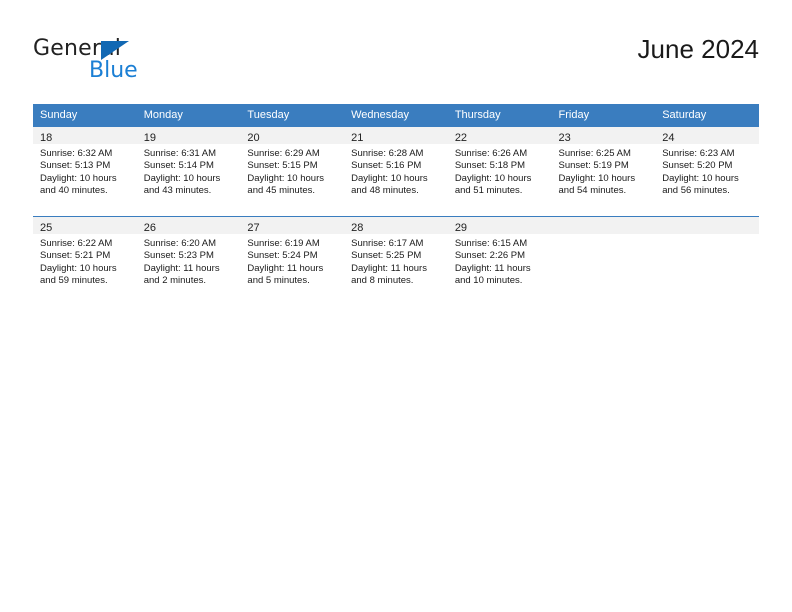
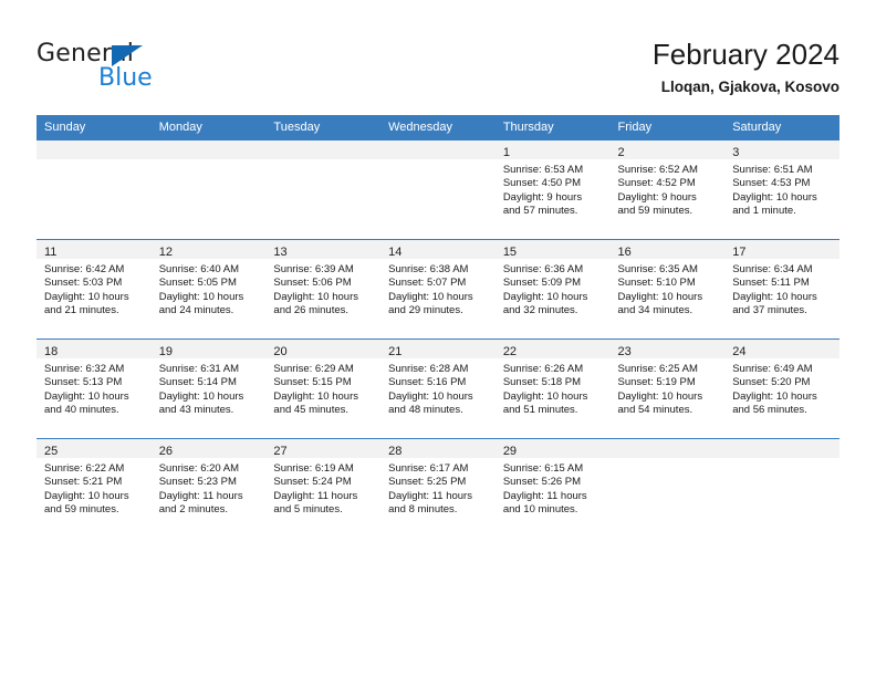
  General
  Blue
- June 2024
+ February 2024
+ Lloqan, Gjakova, Kosovo
  Sunday	Monday	Tuesday	Wednesday	Thursday	Friday	Saturday
+ 				1Sunrise: 6:53 AMSunset: 4:50 PMDaylight: 9 hoursand 57 minutes.	2Sunrise: 6:52 AMSunset: 4:52 PMDaylight: 9 hoursand 59 minutes.	3Sunrise: 6:51 AMSunset: 4:53 PMDaylight: 10 hoursand 1 minute.
+ 11Sunrise: 6:42 AMSunset: 5:03 PMDaylight: 10 hoursand 21 minutes.	12Sunrise: 6:40 AMSunset: 5:05 PMDaylight: 10 hoursand 24 minutes.	13Sunrise: 6:39 AMSunset: 5:06 PMDaylight: 10 hoursand 26 minutes.	14Sunrise: 6:38 AMSunset: 5:07 PMDaylight: 10 hoursand 29 minutes.	15Sunrise: 6:36 AMSunset: 5:09 PMDaylight: 10 hoursand 32 minutes.	16Sunrise: 6:35 AMSunset: 5:10 PMDaylight: 10 hoursand 34 minutes.	17Sunrise: 6:34 AMSunset: 5:11 PMDaylight: 10 hoursand 37 minutes.
- 18Sunrise: 6:32 AMSunset: 5:13 PMDaylight: 10 hoursand 40 minutes.	19Sunrise: 6:31 AMSunset: 5:14 PMDaylight: 10 hoursand 43 minutes.	20Sunrise: 6:29 AMSunset: 5:15 PMDaylight: 10 hoursand 45 minutes.	21Sunrise: 6:28 AMSunset: 5:16 PMDaylight: 10 hoursand 48 minutes.	22Sunrise: 6:26 AMSunset: 5:18 PMDaylight: 10 hoursand 51 minutes.	23Sunrise: 6:25 AMSunset: 5:19 PMDaylight: 10 hoursand 54 minutes.	24Sunrise: 6:23 AMSunset: 5:20 PMDaylight: 10 hoursand 56 minutes.
+ 18Sunrise: 6:32 AMSunset: 5:13 PMDaylight: 10 hoursand 40 minutes.	19Sunrise: 6:31 AMSunset: 5:14 PMDaylight: 10 hoursand 43 minutes.	20Sunrise: 6:29 AMSunset: 5:15 PMDaylight: 10 hoursand 45 minutes.	21Sunrise: 6:28 AMSunset: 5:16 PMDaylight: 10 hoursand 48 minutes.	22Sunrise: 6:26 AMSunset: 5:18 PMDaylight: 10 hoursand 51 minutes.	23Sunrise: 6:25 AMSunset: 5:19 PMDaylight: 10 hoursand 54 minutes.	24Sunrise: 6:49 AMSunset: 5:20 PMDaylight: 10 hoursand 56 minutes.
- 25Sunrise: 6:22 AMSunset: 5:21 PMDaylight: 10 hoursand 59 minutes.	26Sunrise: 6:20 AMSunset: 5:23 PMDaylight: 11 hoursand 2 minutes.	27Sunrise: 6:19 AMSunset: 5:24 PMDaylight: 11 hoursand 5 minutes.	28Sunrise: 6:17 AMSunset: 5:25 PMDaylight: 11 hoursand 8 minutes.	29Sunrise: 6:15 AMSunset: 2:26 PMDaylight: 11 hoursand 10 minutes.
+ 25Sunrise: 6:22 AMSunset: 5:21 PMDaylight: 10 hoursand 59 minutes.	26Sunrise: 6:20 AMSunset: 5:23 PMDaylight: 11 hoursand 2 minutes.	27Sunrise: 6:19 AMSunset: 5:24 PMDaylight: 11 hoursand 5 minutes.	28Sunrise: 6:17 AMSunset: 5:25 PMDaylight: 11 hoursand 8 minutes.	29Sunrise: 6:15 AMSunset: 5:26 PMDaylight: 11 hoursand 10 minutes.
